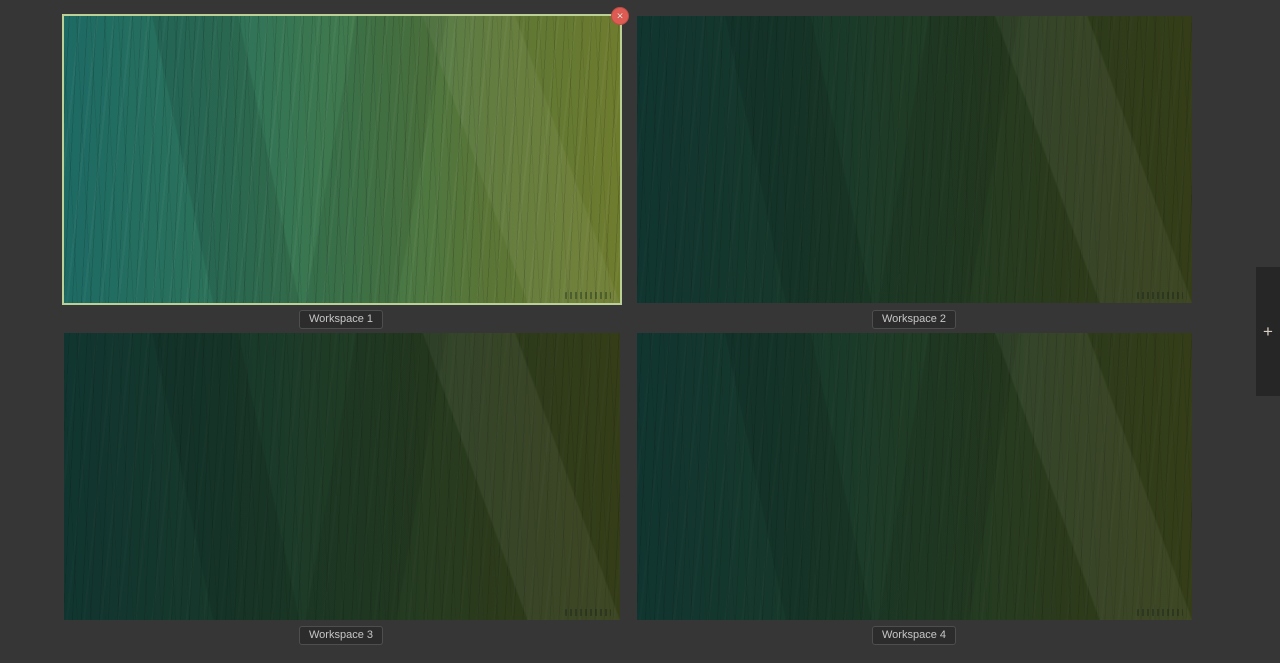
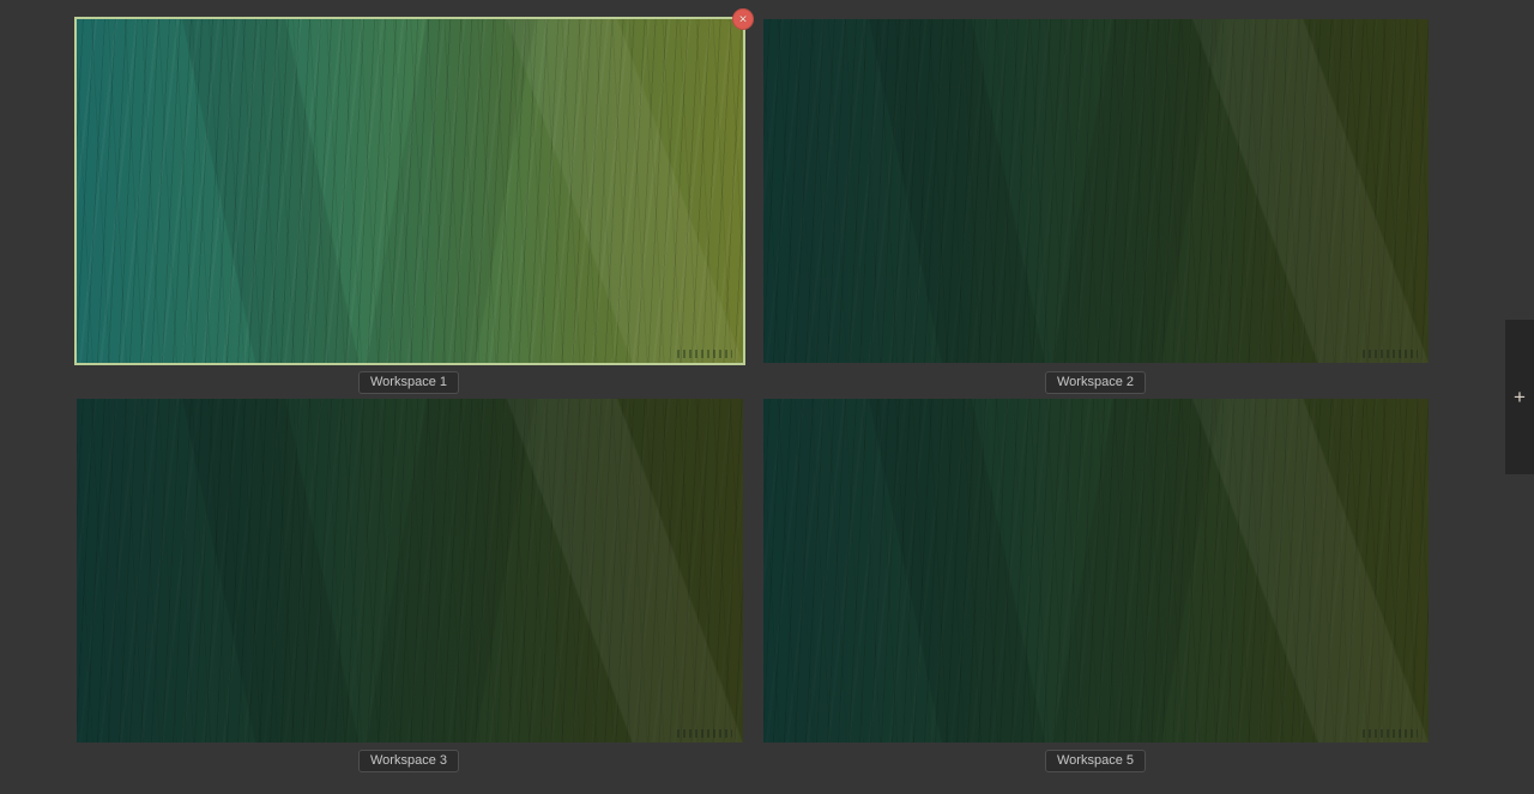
  ✕
  Workspace 1
  Workspace 2
  Workspace 3
- Workspace 4
+ Workspace 5
  +
